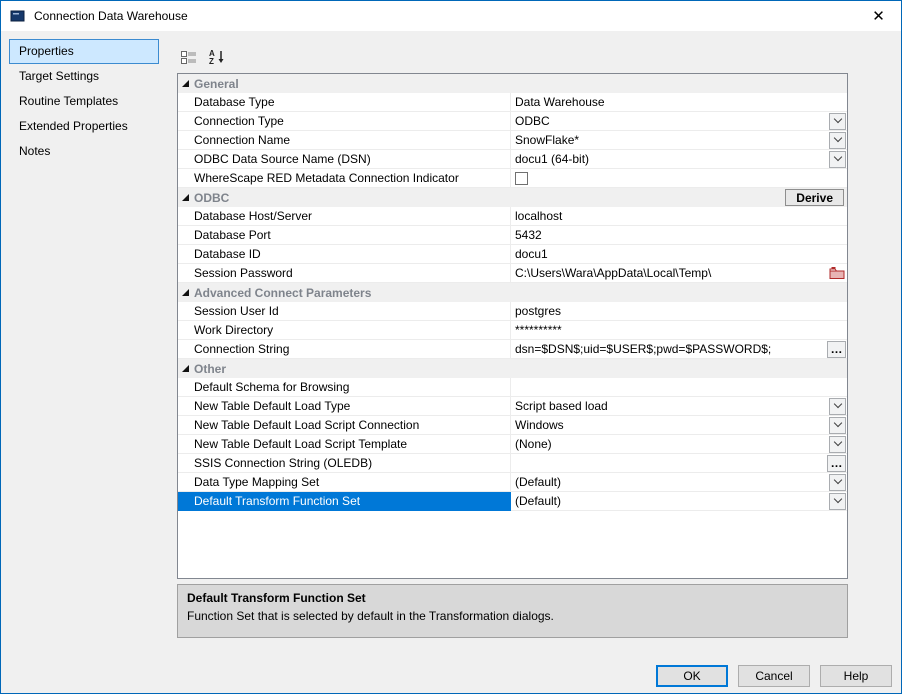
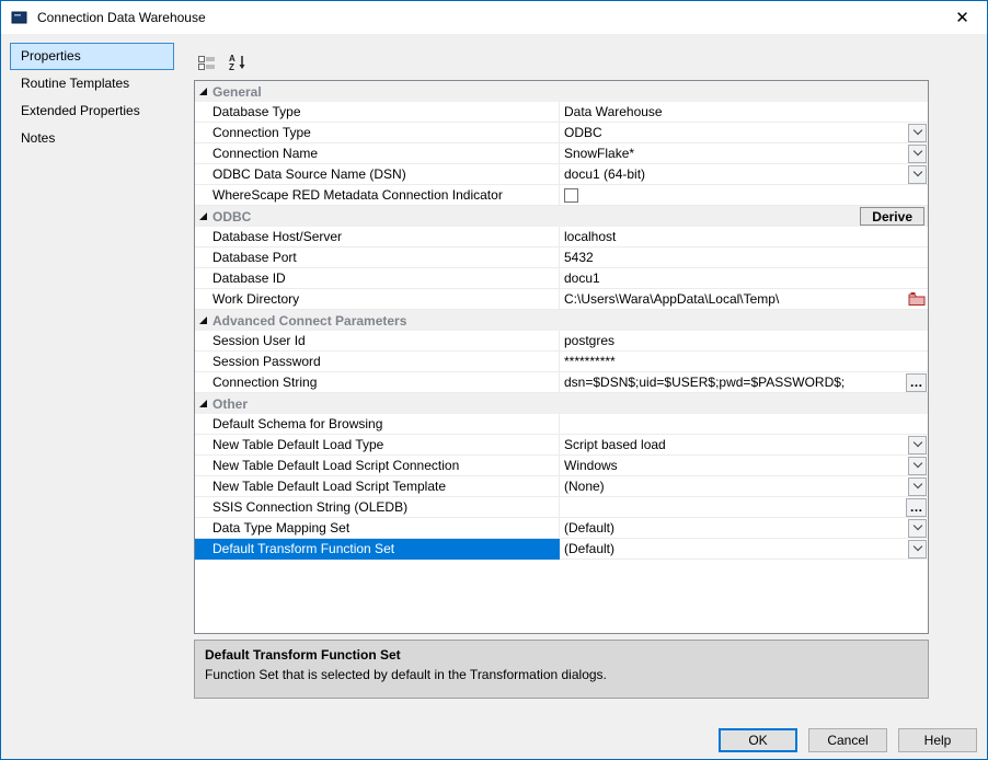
  Connection Data Warehouse
  ✕
  Properties
- Target Settings
  Routine Templates
  Extended Properties
  Notes
  A
  Z
  General
  Database Type
  Data Warehouse
  Connection Type
  ODBC
  Connection Name
  SnowFlake*
  ODBC Data Source Name (DSN)
  docu1 (64-bit)
  WhereScape RED Metadata Connection Indicator
  ODBC
  Derive
  Database Host/Server
  localhost
  Database Port
  5432
  Database ID
  docu1
- Session Password
+ Work Directory
  C:\Users\Wara\AppData\Local\Temp\
  Advanced Connect Parameters
  Session User Id
  postgres
- Work Directory
+ Session Password
  **********
  Connection String
  dsn=$DSN$;uid=$USER$;pwd=$PASSWORD$;
  …
  Other
  Default Schema for Browsing
  New Table Default Load Type
  Script based load
  New Table Default Load Script Connection
  Windows
  New Table Default Load Script Template
  (None)
  SSIS Connection String (OLEDB)
  …
  Data Type Mapping Set
  (Default)
  Default Transform Function Set
  (Default)
  Default Transform Function Set
  Function Set that is selected by default in the Transformation dialogs.
  OK
  Cancel
  Help
